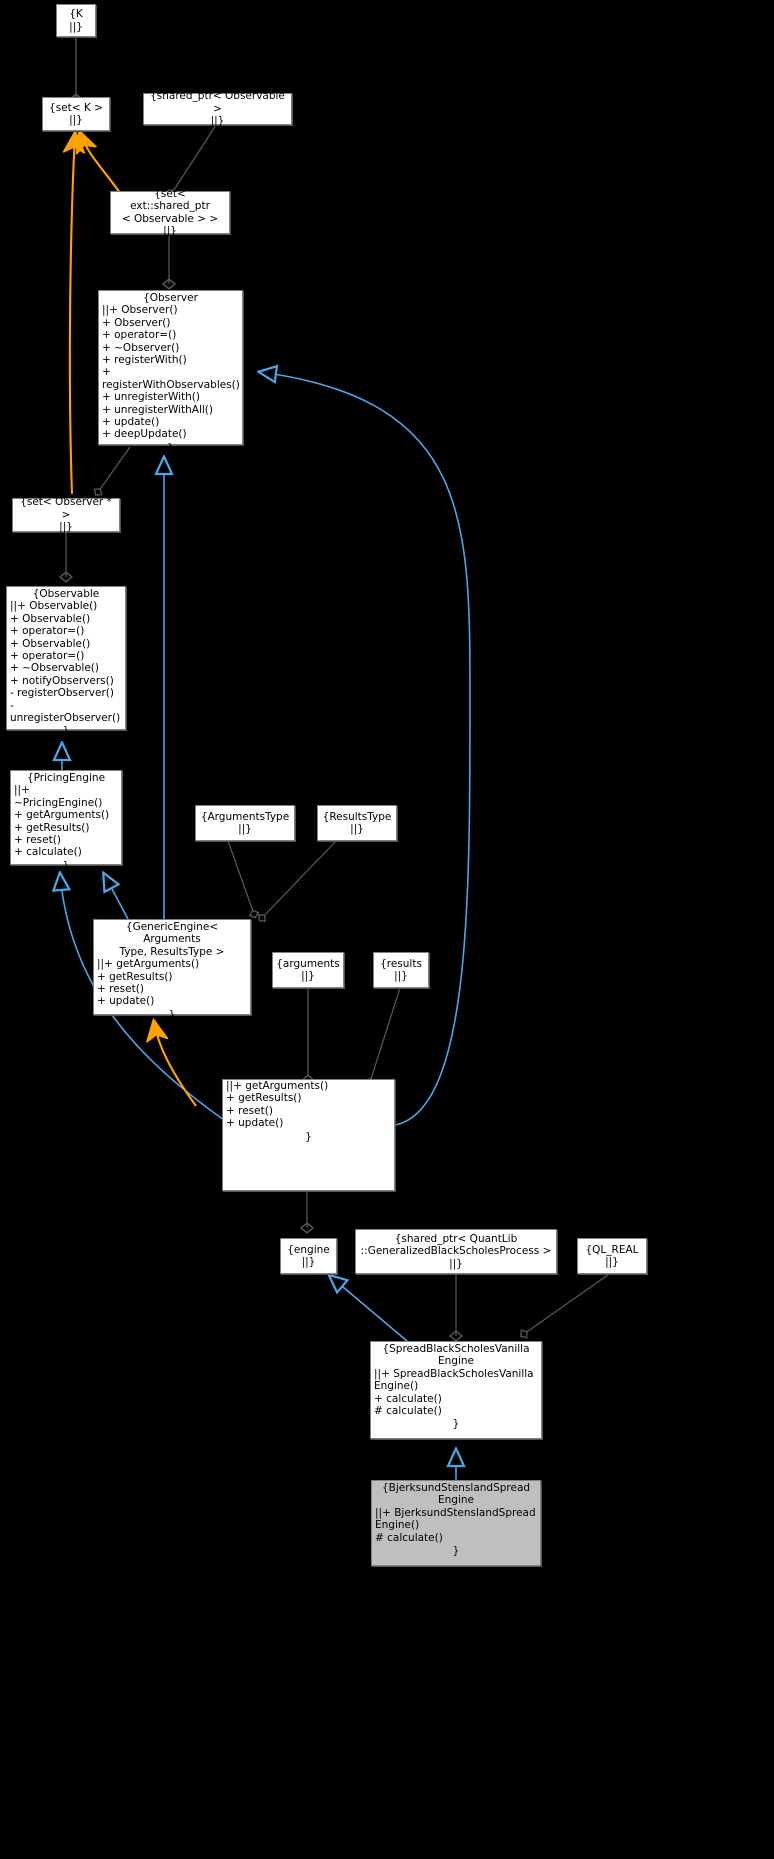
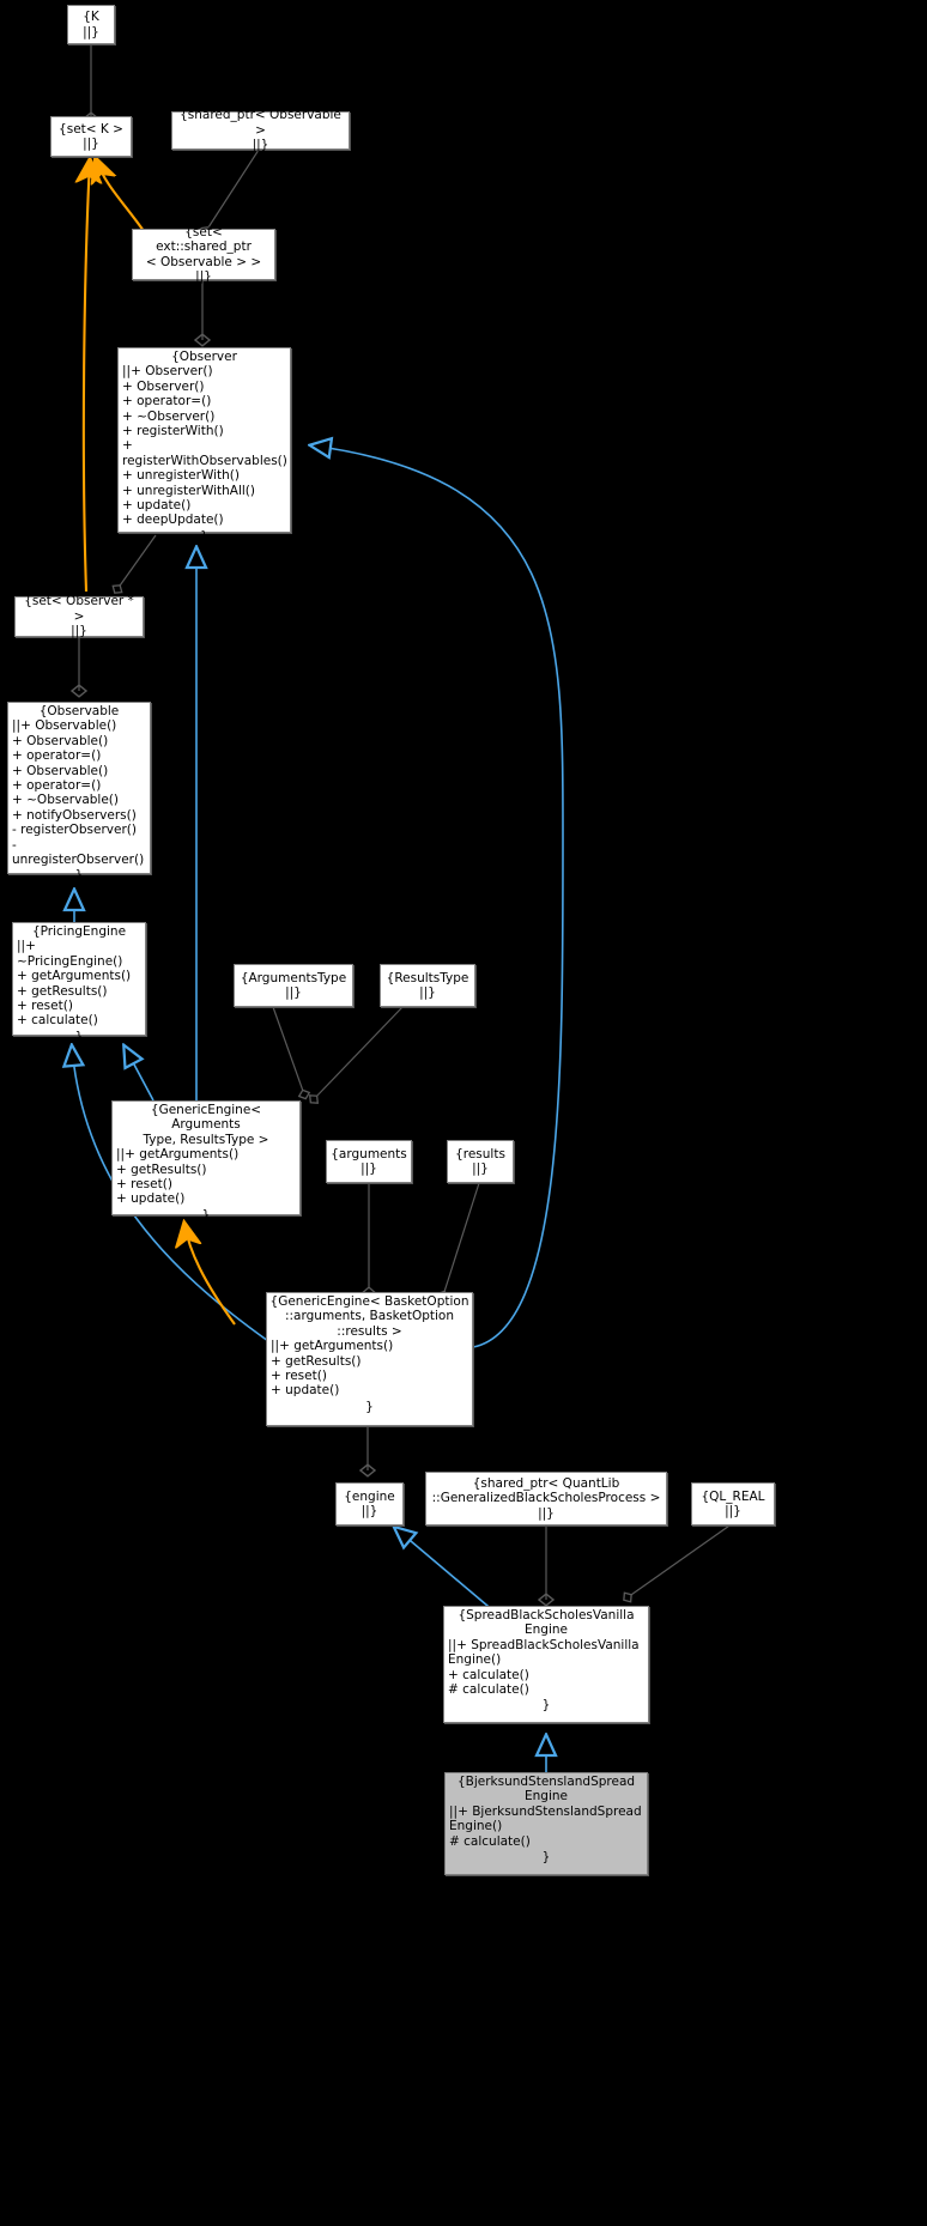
  {K
  ||}
  {set< K >
  ||}
  {shared_ptr< Observable >
  ||}
  {set< ext::shared_ptr
  < Observable > >
  ||}
  {Observer
  ||+ Observer()
  + Observer()
  + operator=()
  + ~Observer()
  + registerWith()
  + registerWithObservables()
  + unregisterWith()
  + unregisterWithAll()
  + update()
  + deepUpdate()
  }
  {set< Observer * >
  ||}
  {Observable
  ||+ Observable()
  + Observable()
  + operator=()
  + Observable()
  + operator=()
  + ~Observable()
  + notifyObservers()
  - registerObserver()
  - unregisterObserver()
  }
  {PricingEngine
  ||+ ~PricingEngine()
  + getArguments()
  + getResults()
  + reset()
  + calculate()
  }
  {ArgumentsType
  ||}
  {ResultsType
  ||}
  {GenericEngine< Arguments
  Type, ResultsType >
  ||+ getArguments()
  + getResults()
  + reset()
  + update()
  }
  {arguments
  ||}
  {results
  ||}
+ {GenericEngine< BasketOption
+ ::arguments, BasketOption
+ ::results >
  ||+ getArguments()
  + getResults()
  + reset()
  + update()
  }
  {engine
  ||}
  {shared_ptr< QuantLib
  ::GeneralizedBlackScholesProcess >
  ||}
  {QL_REAL
  ||}
  {SpreadBlackScholesVanilla
  Engine
  ||+ SpreadBlackScholesVanilla
  Engine()
  + calculate()
  # calculate()
  }
  {BjerksundStenslandSpread
  Engine
  ||+ BjerksundStenslandSpread
  Engine()
  # calculate()
  }
